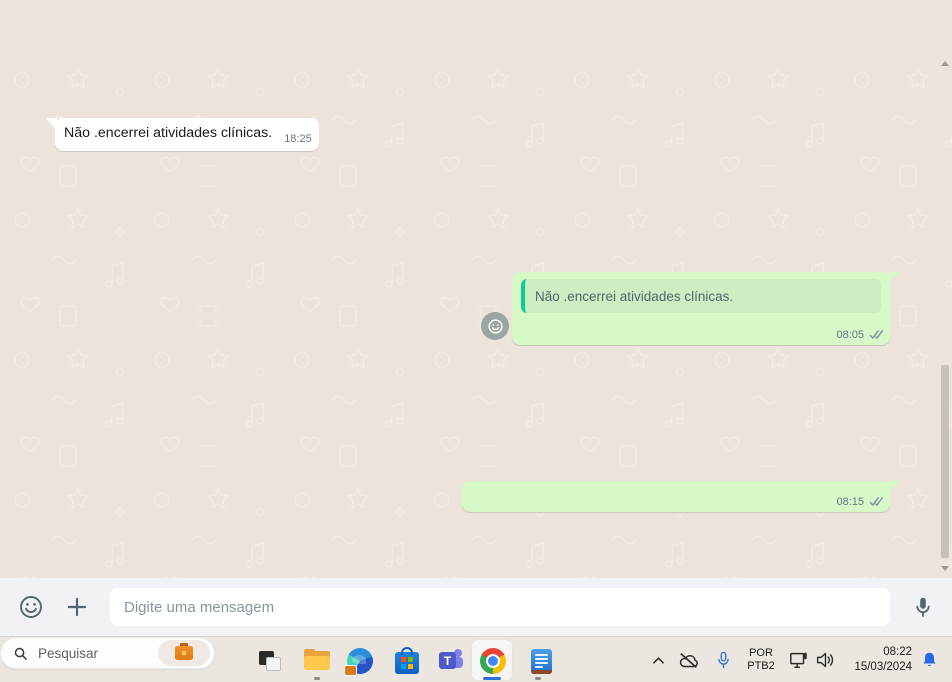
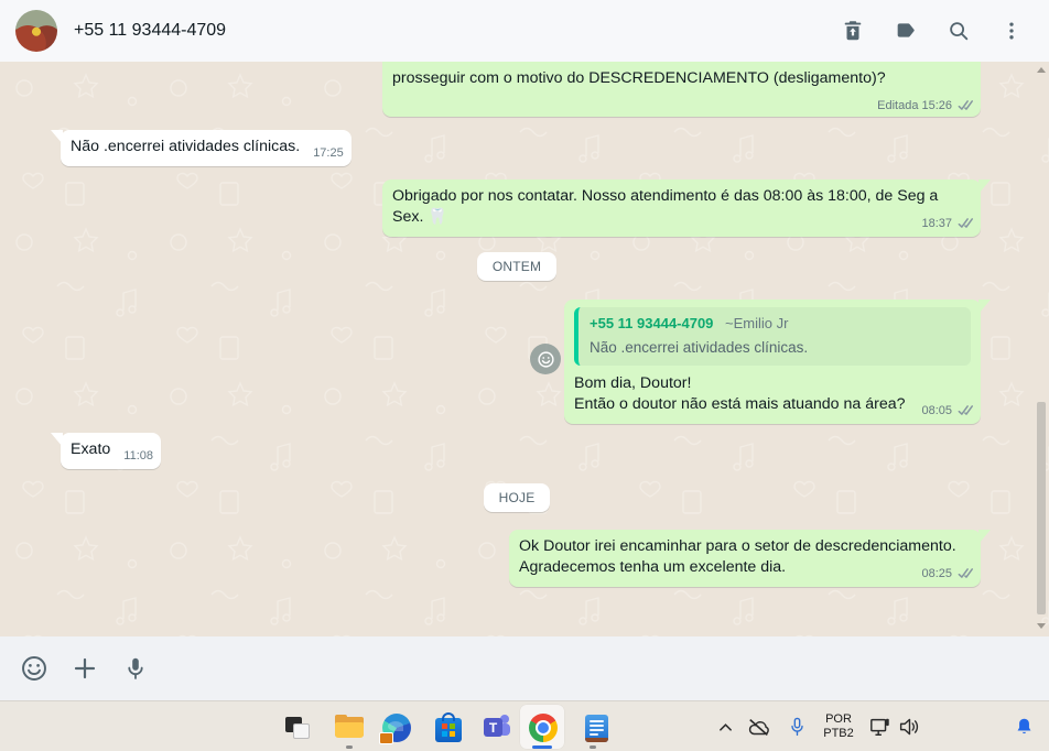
+ +55 11 93444-4709
+ prosseguir com o motivo do DESCREDENCIAMENTO (desligamento)?
+ Editada
+ 15:26
  Não .encerrei atividades clínicas.
- 18:25
+ 17:25
+ Obrigado por nos contatar. Nosso atendimento é das 08:00 às 18:00, de Seg a Sex. 🦷
+ 18:37
+ ONTEM
+ +55 11 93444-4709 ~Emilio Jr
  Não .encerrei atividades clínicas.
+ Bom dia, Doutor!
+ Então o doutor não está mais atuando na área?
  08:05
+ Exato
+ 11:08
+ HOJE
+ Ok Doutor irei encaminhar para o setor de descredenciamento.
+ Agradecemos tenha um excelente dia.
- 08:15
+ 08:25
- Digite uma mensagem
- Pesquisar
  T
  POR
  PTB2
- 08:22
- 15/03/2024
